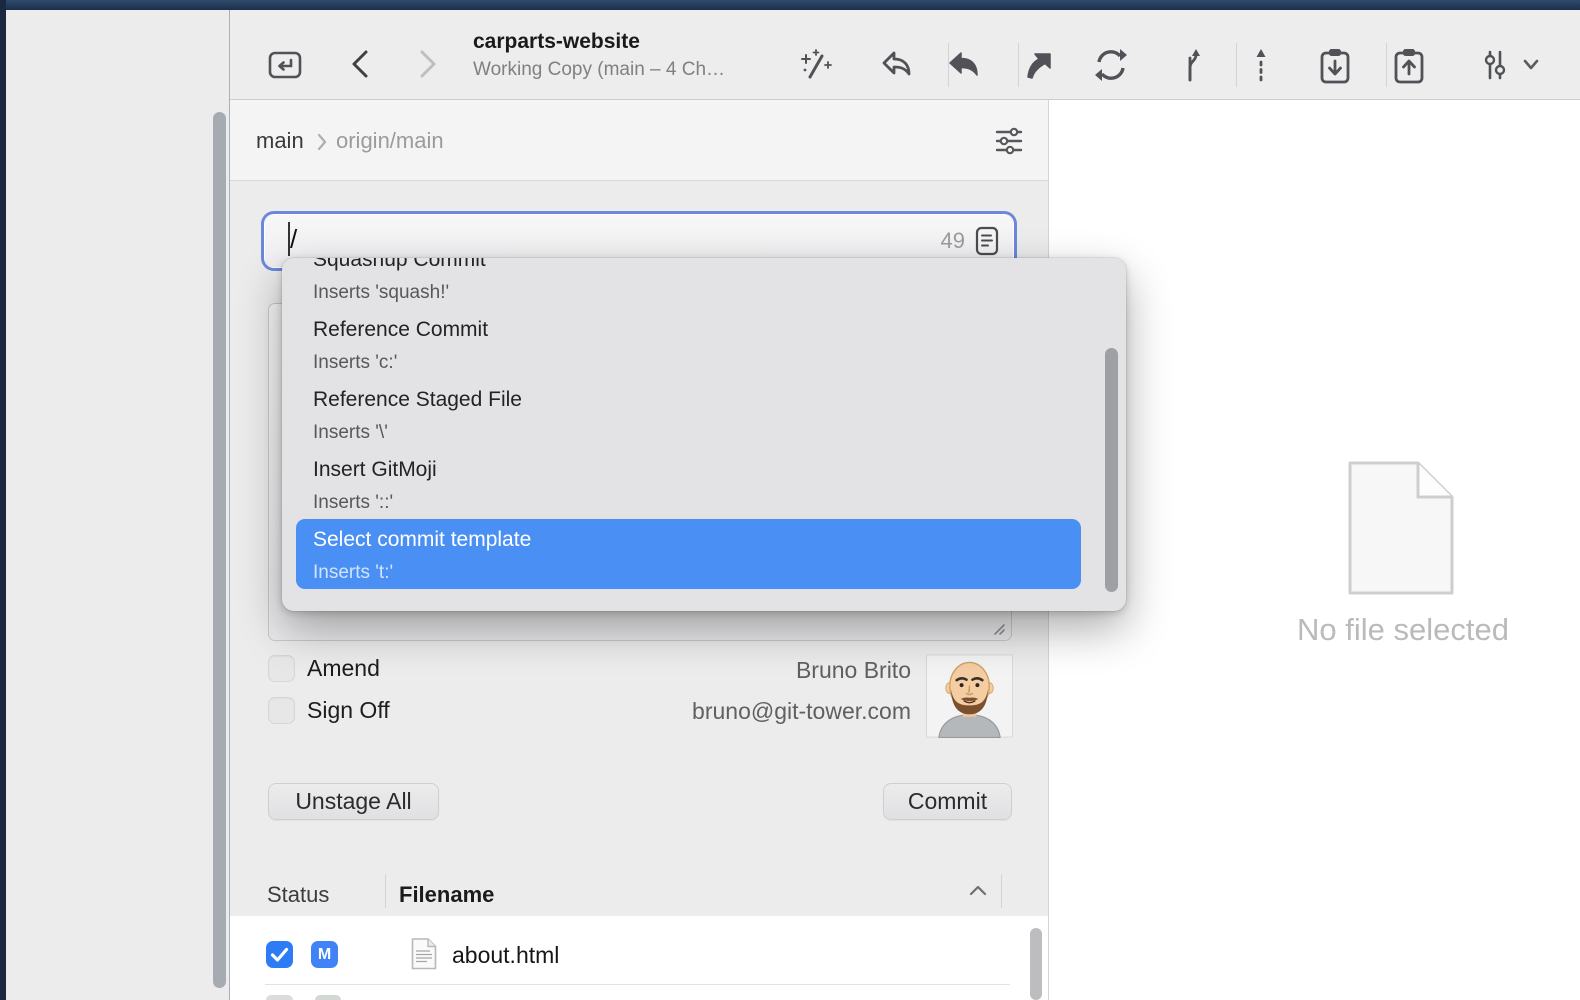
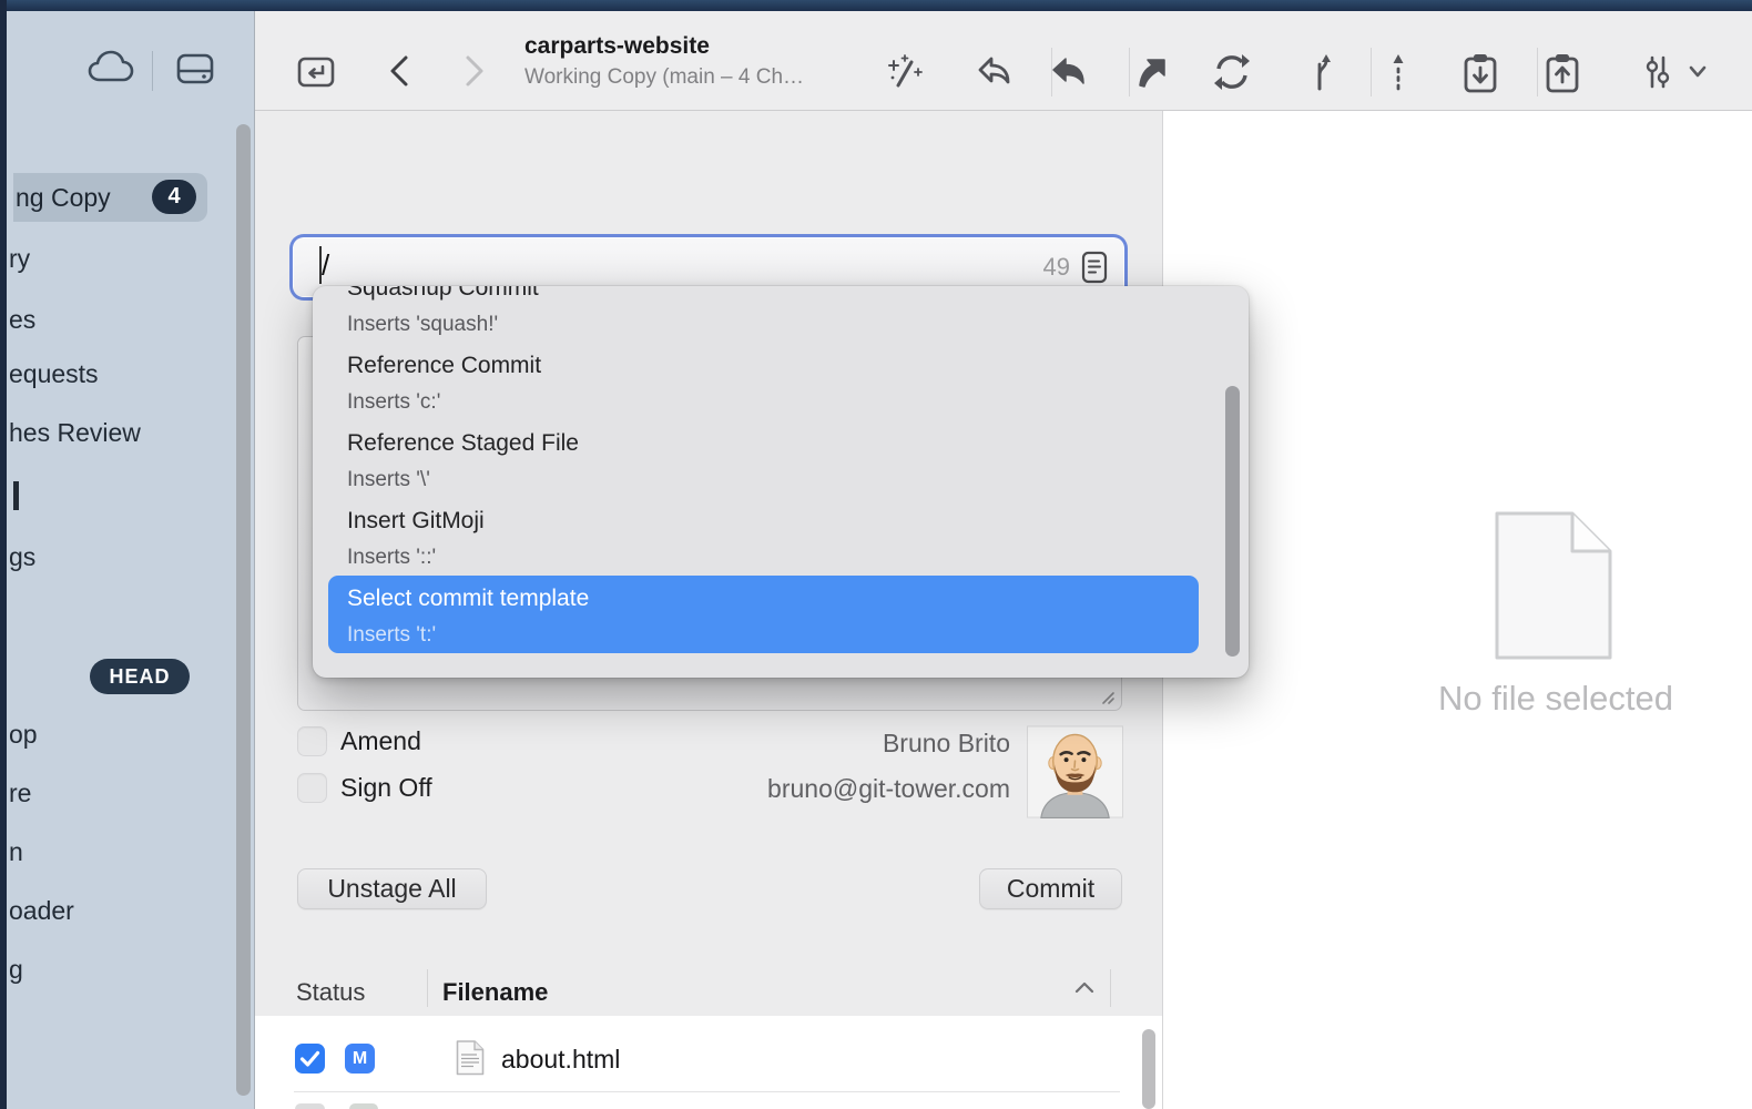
+ ng Copy
+ 4
+ ry
+ es
+ equests
+ hes Review
+ gs
+ HEAD
+ op
+ re
+ n
+ oader
+ g
  carparts-website
  Working Copy (main – 4 Ch…
- main
- origin/main
  /
  49
  Amend
  Sign Off
  Bruno Brito
  bruno@git-tower.com
  Unstage All
  Commit
  Status
  Filename
  M
  about.html
  No file selected
  Squashup Commit
  Inserts 'squash!'
  Reference Commit
  Inserts 'c:'
  Reference Staged File
  Inserts '\'
  Insert GitMoji
  Inserts '::'
  Select commit template
  Inserts 't:'
